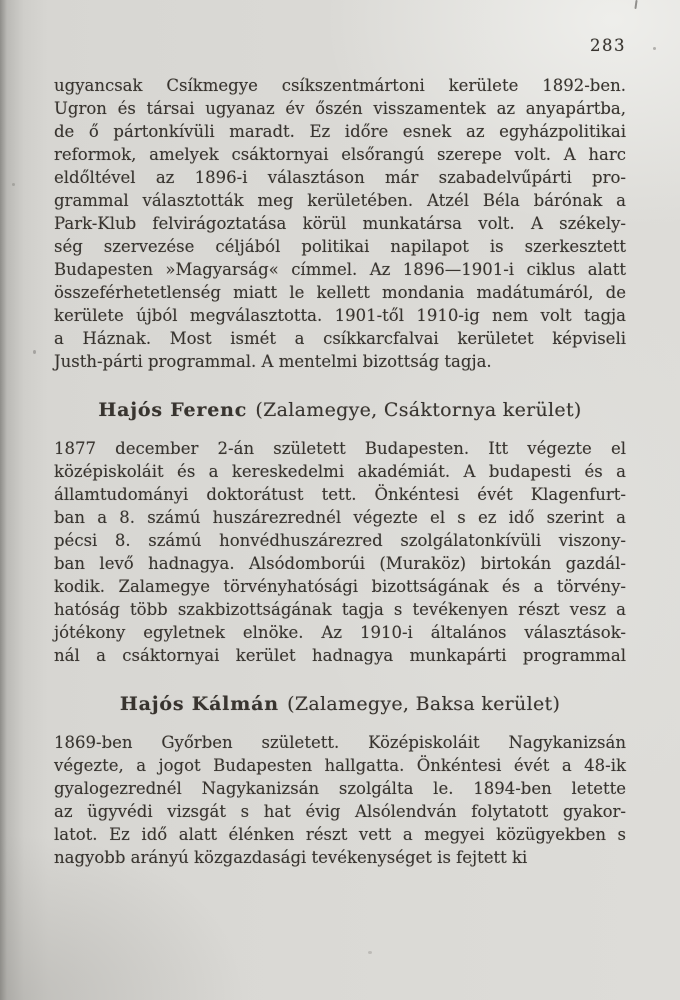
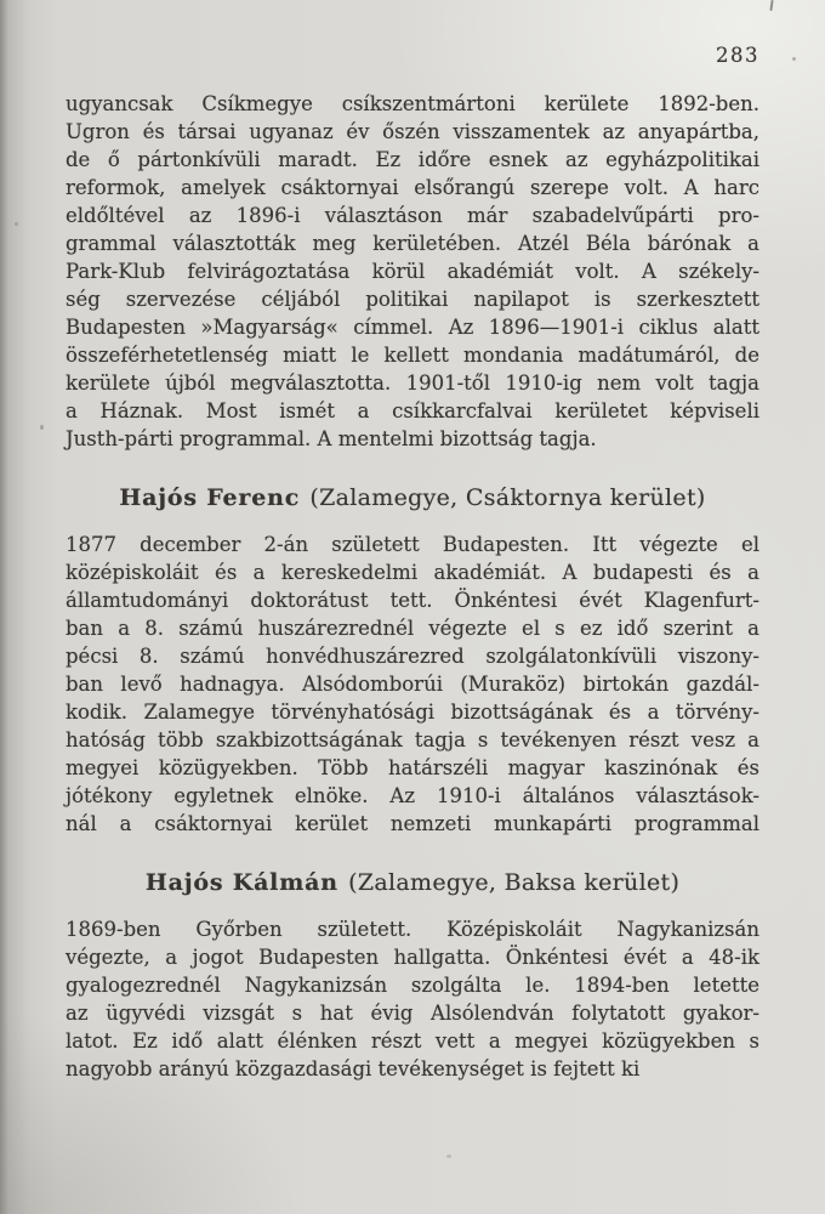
  283
  ugyancsak Csíkmegye csíkszentmártoni kerülete 1892-ben.
  Ugron és társai ugyanaz év őszén visszamentek az anyapártba,
  de ő pártonkívüli maradt. Ez időre esnek az egyházpolitikai
  reformok, amelyek csáktornyai elsőrangú szerepe volt. A harc
  eldőltével az 1896-i választáson már szabadelvűpárti pro-
  grammal választották meg kerületében. Atzél Béla bárónak a
- Park-Klub felvirágoztatása körül munkatársa volt. A székely-
+ Park-Klub felvirágoztatása körül akadémiát volt. A székely-
  ség szervezése céljából politikai napilapot is szerkesztett
  Budapesten »Magyarság« címmel. Az 1896—1901-i ciklus alatt
  összeférhetetlenség miatt le kellett mondania madátumáról, de
  kerülete újból megválasztotta. 1901-től 1910-ig nem volt tagja
  a Háznak. Most ismét a csíkkarcfalvai kerületet képviseli
  Justh-párti programmal. A mentelmi bizottság tagja.
  Hajós Ferenc (Zalamegye, Csáktornya kerület)
  1877 december 2-án született Budapesten. Itt végezte el
  középiskoláit és a kereskedelmi akadémiát. A budapesti és a
  államtudományi doktorátust tett. Önkéntesi évét Klagenfurt-
  ban a 8. számú huszárezrednél végezte el s ez idő szerint a
  pécsi 8. számú honvédhuszárezred szolgálatonkívüli viszony-
  ban levő hadnagya. Alsódomborúi (Muraköz) birtokán gazdál-
  kodik. Zalamegye törvényhatósági bizottságának és a törvény-
  hatóság több szakbizottságának tagja s tevékenyen részt vesz a
+ megyei közügyekben. Több határszéli magyar kaszinónak és
  jótékony egyletnek elnöke. Az 1910-i általános választások-
- nál a csáktornyai kerület hadnagya munkapárti programmal
+ nál a csáktornyai kerület nemzeti munkapárti programmal
  Hajós Kálmán (Zalamegye, Baksa kerület)
  1869-ben Győrben született. Középiskoláit Nagykanizsán
  végezte, a jogot Budapesten hallgatta. Önkéntesi évét a 48-ik
  gyalogezrednél Nagykanizsán szolgálta le. 1894-ben letette
  az ügyvédi vizsgát s hat évig Alsólendván folytatott gyakor-
  latot. Ez idő alatt élénken részt vett a megyei közügyekben s
  nagyobb arányú közgazdasági tevékenységet is fejtett ki
